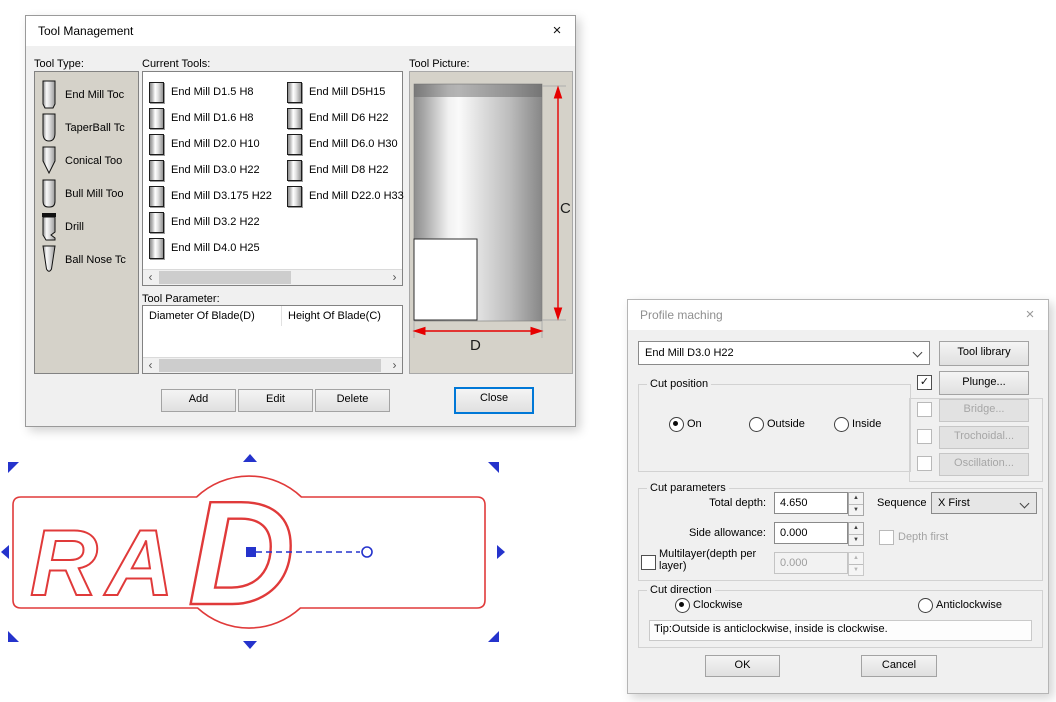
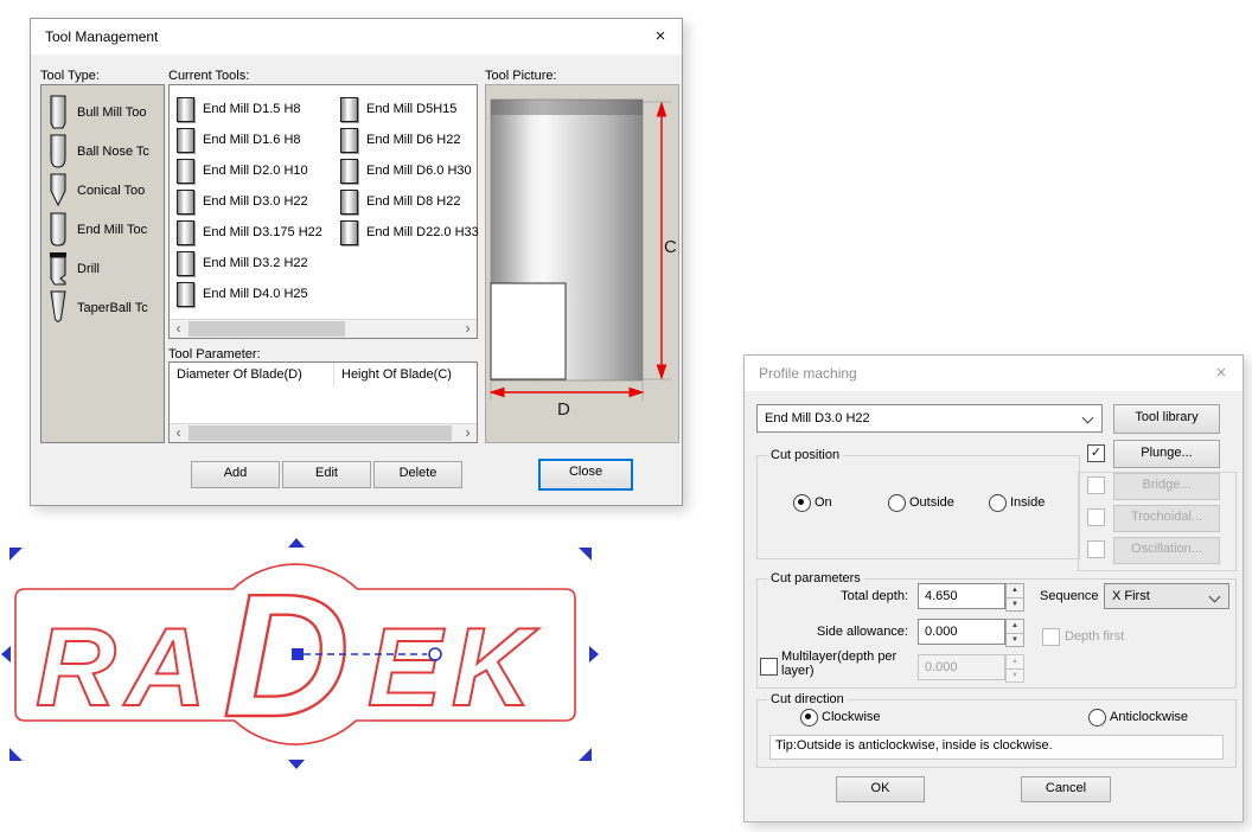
  Tool Management
  ×
  Tool Type:
- End Mill Toc
+ Bull Mill Too
- TaperBall Tc
+ Ball Nose Tc
  Conical Too
- Bull Mill Too
+ End Mill Toc
  Drill
- Ball Nose Tc
+ TaperBall Tc
  Current Tools:
  End Mill D1.5 H8
  End Mill D1.6 H8
  End Mill D2.0 H10
  End Mill D3.0 H22
  End Mill D3.175 H22
  End Mill D3.2 H22
  End Mill D4.0 H25
  End Mill D5H15
  End Mill D6 H22
  End Mill D6.0 H30
  End Mill D8 H22
  End Mill D22.0 H33
  ‹
  ›
  Tool Parameter:
  Diameter Of Blade(D)
  Height Of Blade(C)
  ‹
  ›
  Add
  Edit
  Delete
  Close
  Tool Picture:
  C
  D
  RA
  D
+ EK
  Profile maching
  ×
  End Mill D3.0 H22
  Tool library
  ✓
  Plunge...
  Cut position
  On
  Outside
  Inside
  Bridge...
  Trochoidal...
  Oscillation...
  Cut parameters
  Total depth:
  4.650
  Sequence
  X First
  Side allowance:
  0.000
  Depth first
  Multilayer(depth per layer)
  0.000
  Cut direction
  Clockwise
  Anticlockwise
  Tip:Outside is anticlockwise, inside is clockwise.
  OK
  Cancel
